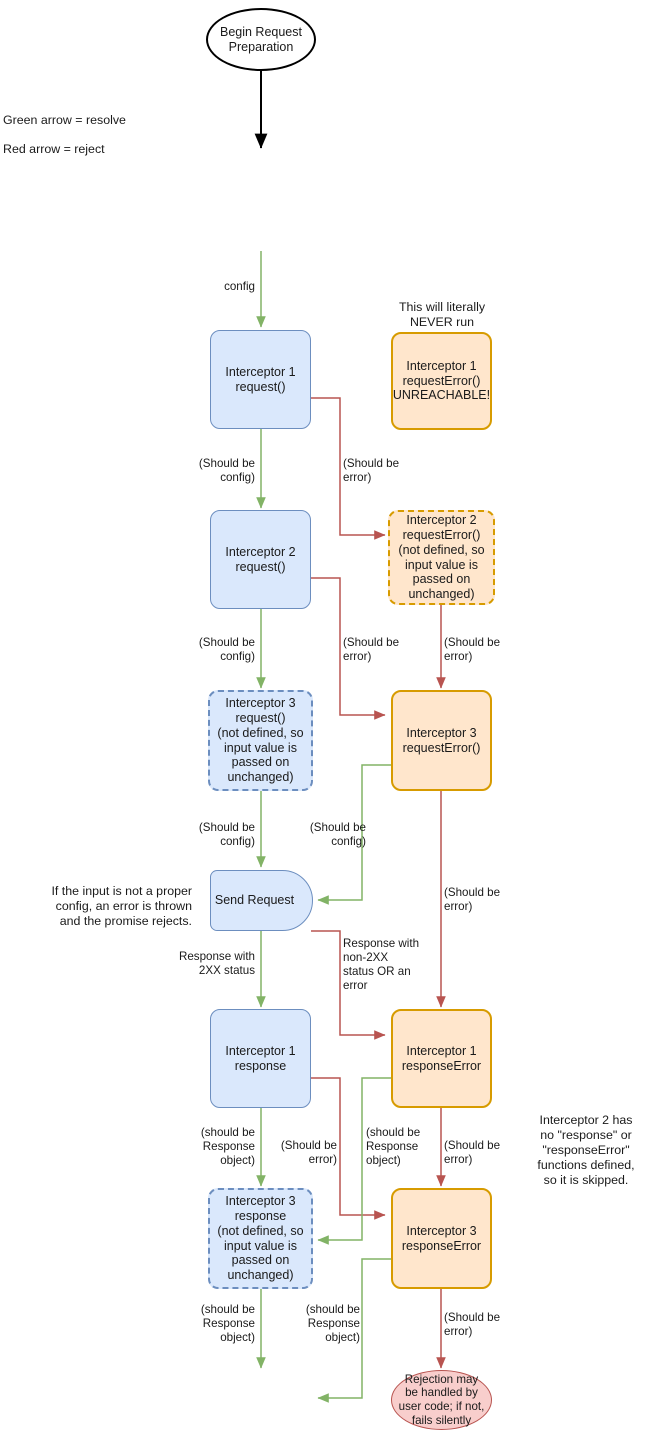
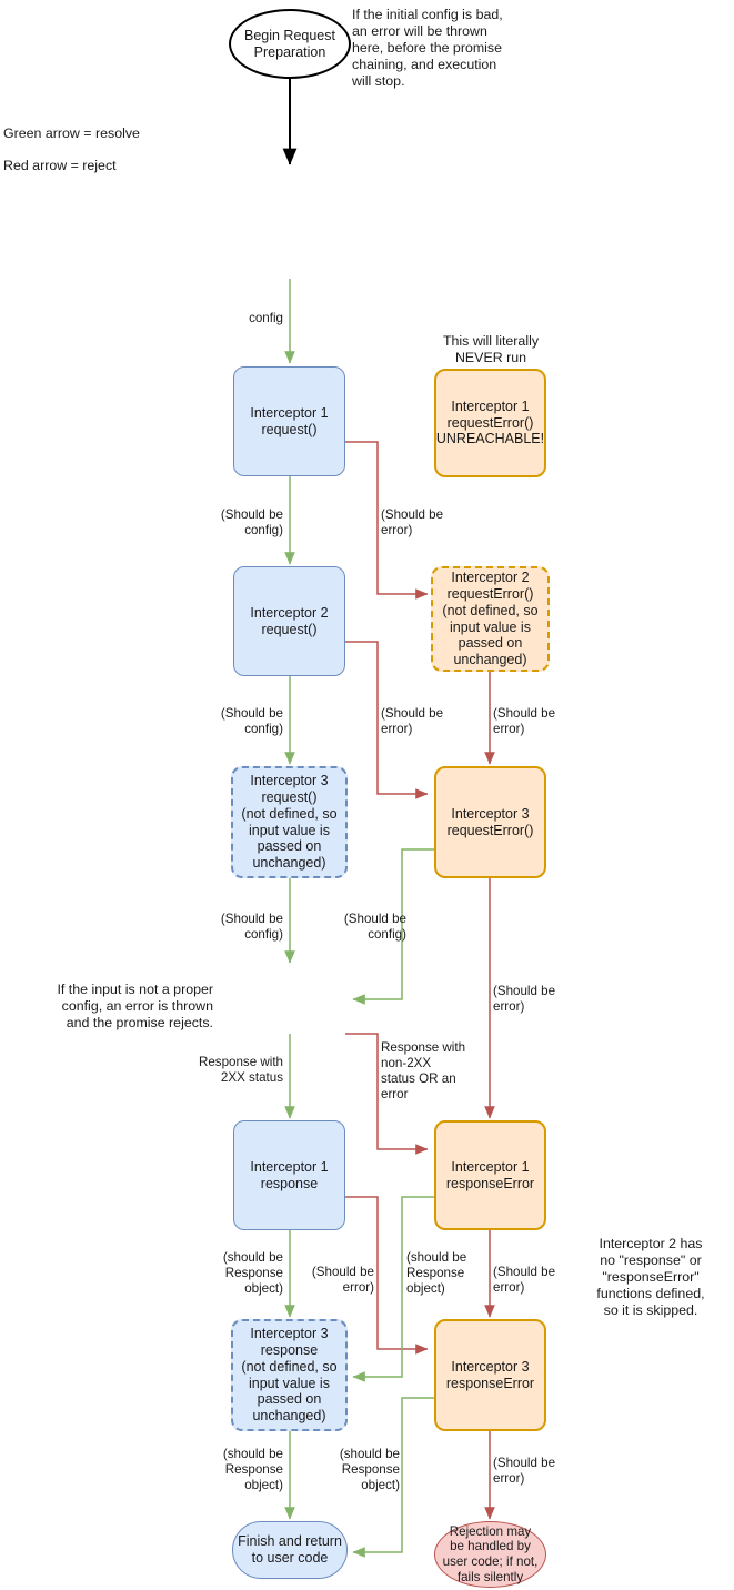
+ If the initial config is bad,
+ an error will be thrown
+ here, before the promise
+ chaining, and execution
+ will stop.
  Green arrow = resolve
  Red arrow = reject
  This will literally
  NEVER run
  If the input is not a proper
  config, an error is thrown
  and the promise rejects.
  Interceptor 2 has
  no "response" or
  "responseError"
  functions defined,
  so it is skipped.
  Begin Request
  Preparation
  Interceptor 1
  request()
  Interceptor 1
  requestError()
  UNREACHABLE!
  Interceptor 2
  request()
  Interceptor 2
  requestError()
  (not defined, so
  input value is
  passed on
  unchanged)
  Interceptor 3
  request()
  (not defined, so
  input value is
  passed on
  unchanged)
  Interceptor 3
  requestError()
- Send Request
  Interceptor 1
  response
  Interceptor 1
  responseError
  Interceptor 3
  response
  (not defined, so
  input value is
  passed on
  unchanged)
  Interceptor 3
  responseError
+ Finish and return
+ to user code
  Rejection may
  be handled by
  user code; if not,
  fails silently
  config
  (Should be
  config)
  (Should be
  error)
  (Should be
  config)
  (Should be
  error)
  (Should be
  error)
  (Should be
  config)
  (Should be
  config)
  (Should be
  error)
  Response with
  2XX status
  Response with
  non-2XX
  status OR an
  error
  (should be
  Response
  object)
  (Should be
  error)
  (should be
  Response
  object)
  (Should be
  error)
  (should be
  Response
  object)
  (should be
  Response
  object)
  (Should be
  error)
